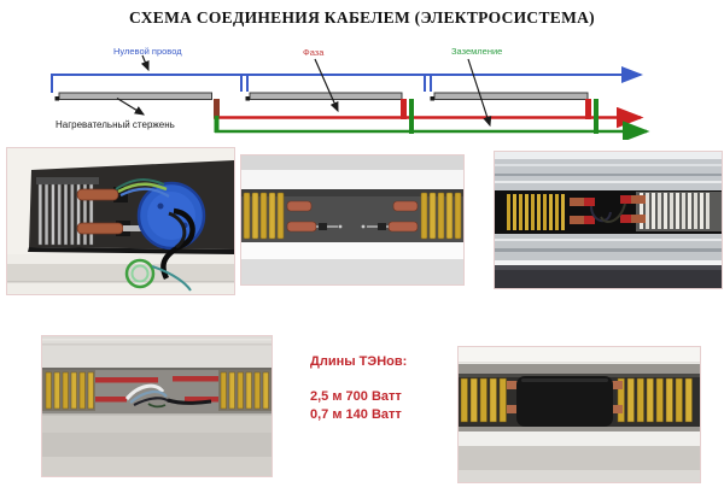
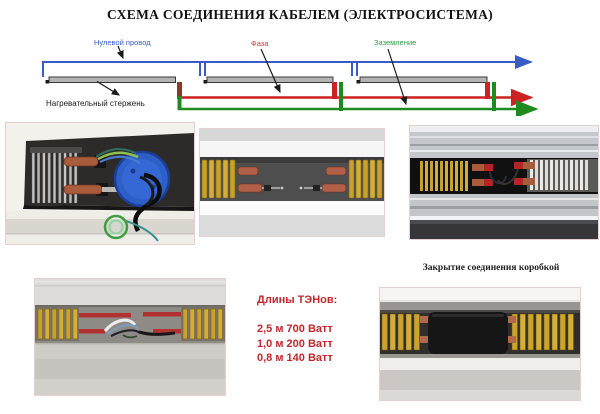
  СХЕМА СОЕДИНЕНИЯ КАБЕЛЕМ (ЭЛЕКТРОСИСТЕМА)
  Нулевой провод
  Фаза
  Заземление
  Нагревательный стержень
+ Закрытие соединения коробкой
  Длины ТЭНов:
  2,5 м 700 Ватт
+ 1,0 м 200 Ватт
- 0,7 м 140 Ватт
+ 0,8 м 140 Ватт
